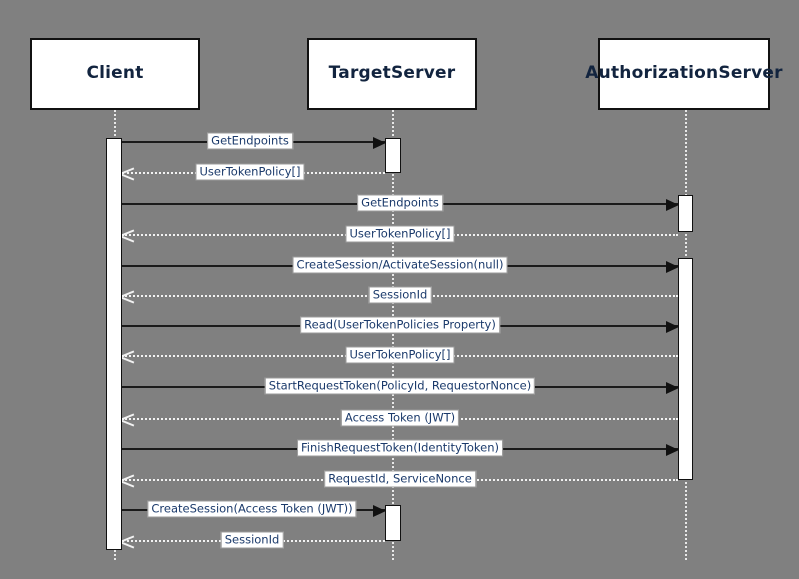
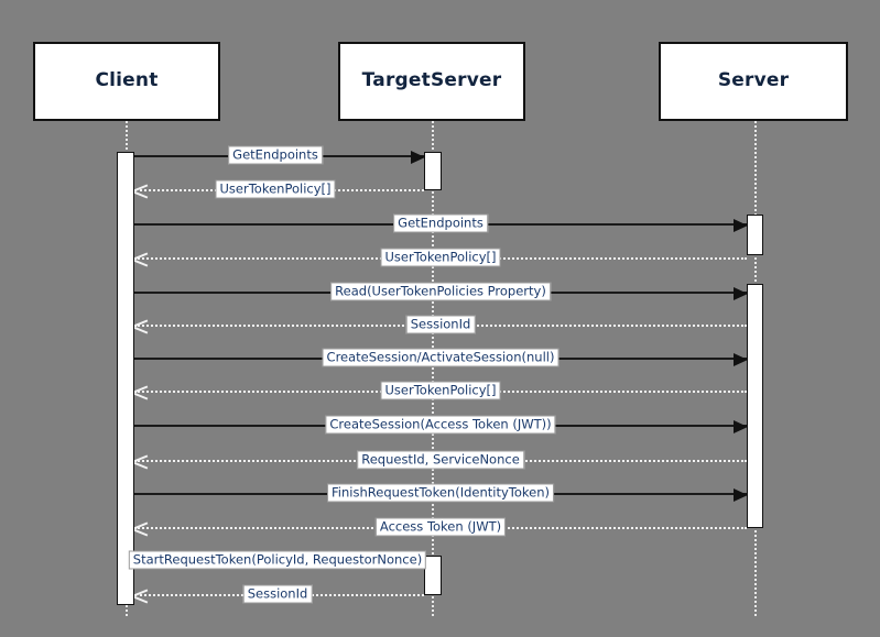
  Client
  Target
  Server
- Authorization
  Server
  GetEndpoints
  UserTokenPolicy[]
  GetEndpoints
  UserTokenPolicy[]
- CreateSession/ActivateSession(null)
+ Read(UserTokenPolicies Property)
  SessionId
- Read(UserTokenPolicies Property)
+ CreateSession/ActivateSession(null)
  UserTokenPolicy[]
- StartRequestToken(PolicyId, RequestorNonce)
+ CreateSession(Access Token (JWT))
- Access Token (JWT)
+ RequestId, ServiceNonce
  FinishRequestToken(IdentityToken)
- RequestId, ServiceNonce
+ Access Token (JWT)
- CreateSession(Access Token (JWT))
+ StartRequestToken(PolicyId, RequestorNonce)
  SessionId
